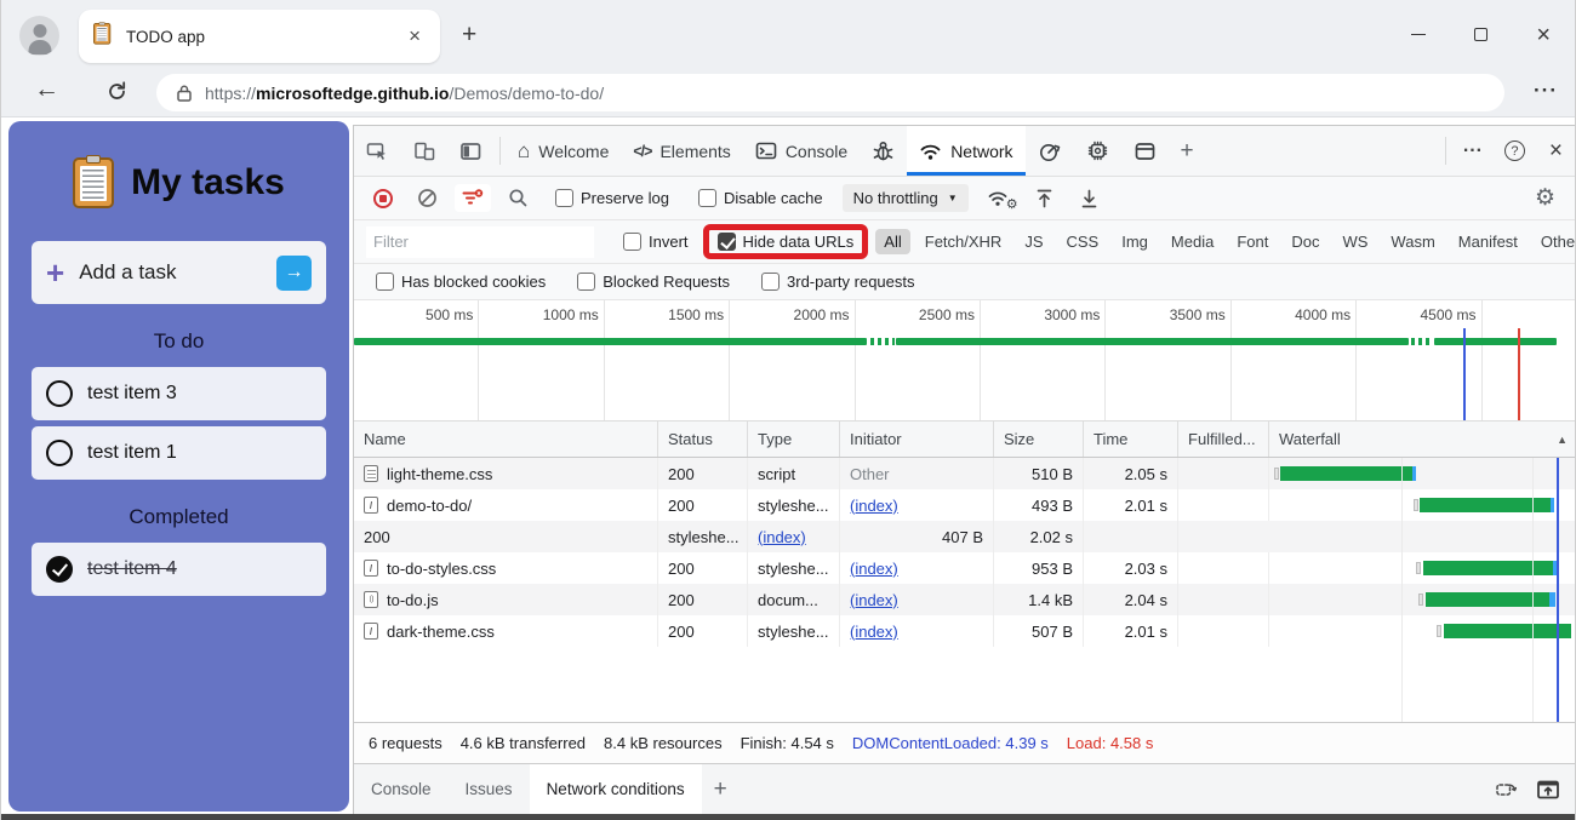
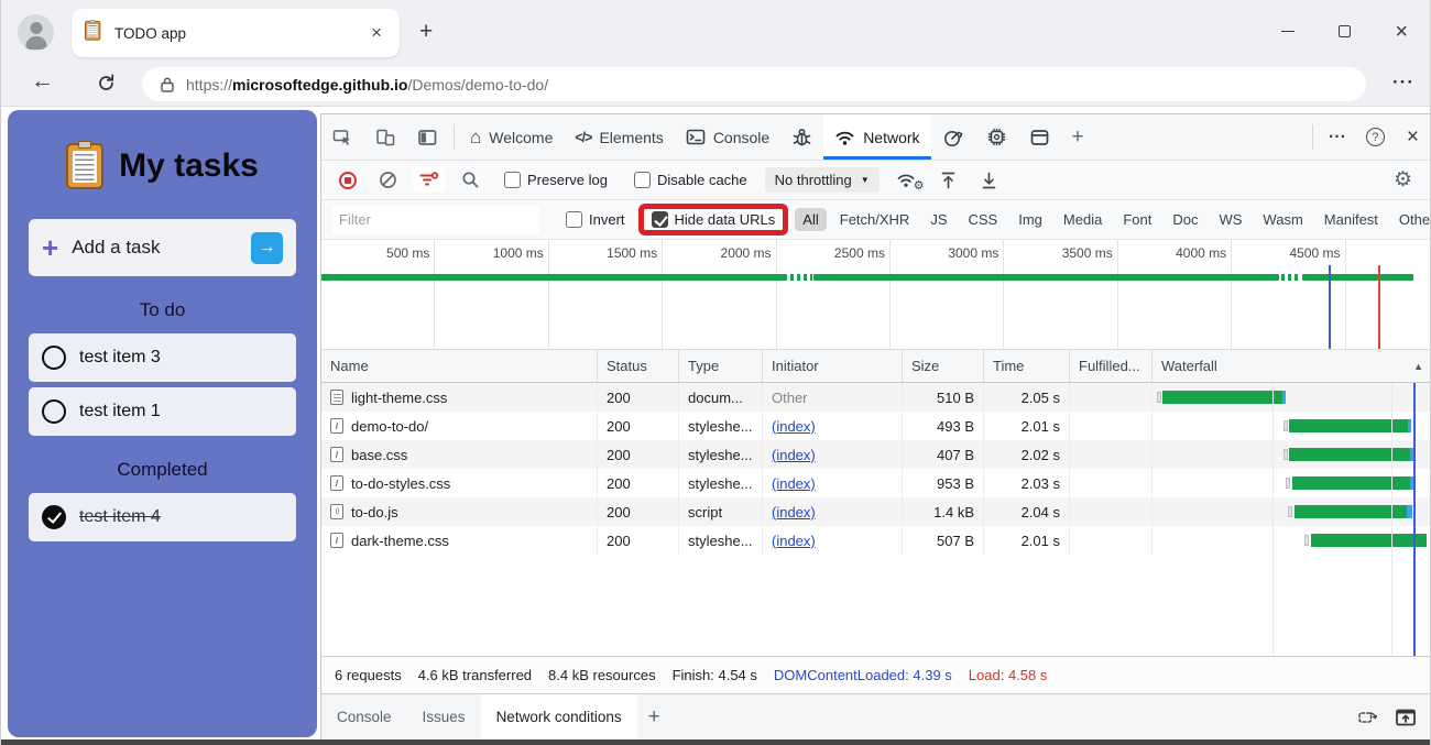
  TODO app
  ×
  +
  ×
  ←
  https://microsoftedge.github.io/Demos/demo-to-do/
  ···
  My tasks
  +
  Add a task
  →
  To do
  test item 3
  test item 1
  Completed
  test item 4
  ⌂
  Welcome
  </>
  Elements
  Console
  Network
  +
  ···
  ?
  ×
  Preserve log
  Disable cache
  No throttling
  ▼
  ⚙
  ⚙
  Filter
  Invert
  Hide data URLs
  All
  Fetch/XHR
  JS
  CSS
  Img
  Media
  Font
  Doc
  WS
  Wasm
  Manifest
  Othe
- Has blocked cookies
- Blocked Requests
- 3rd-party requests
  500 ms
  1000 ms
  1500 ms
  2000 ms
  2500 ms
  3000 ms
  3500 ms
  4000 ms
  4500 ms
  Name
  Status
  Type
  Initiator
  Size
  Time
  Fulfilled...
  Waterfall
  ▲
  light-theme.css
  200
- script
+ docum...
  Other
  510 B
  2.05 s
  demo-to-do/
  200
  styleshe...
  (index)
  493 B
  2.01 s
+ base.css
  200
  styleshe...
  (index)
  407 B
  2.02 s
  to-do-styles.css
  200
  styleshe...
  (index)
  953 B
  2.03 s
  to-do.js
  200
- docum...
+ script
  (index)
  1.4 kB
  2.04 s
  dark-theme.css
  200
  styleshe...
  (index)
  507 B
  2.01 s
  6 requests
  4.6 kB transferred
  8.4 kB resources
  Finish: 4.54 s
  DOMContentLoaded: 4.39 s
  Load: 4.58 s
  Console
  Issues
  Network conditions
  +
